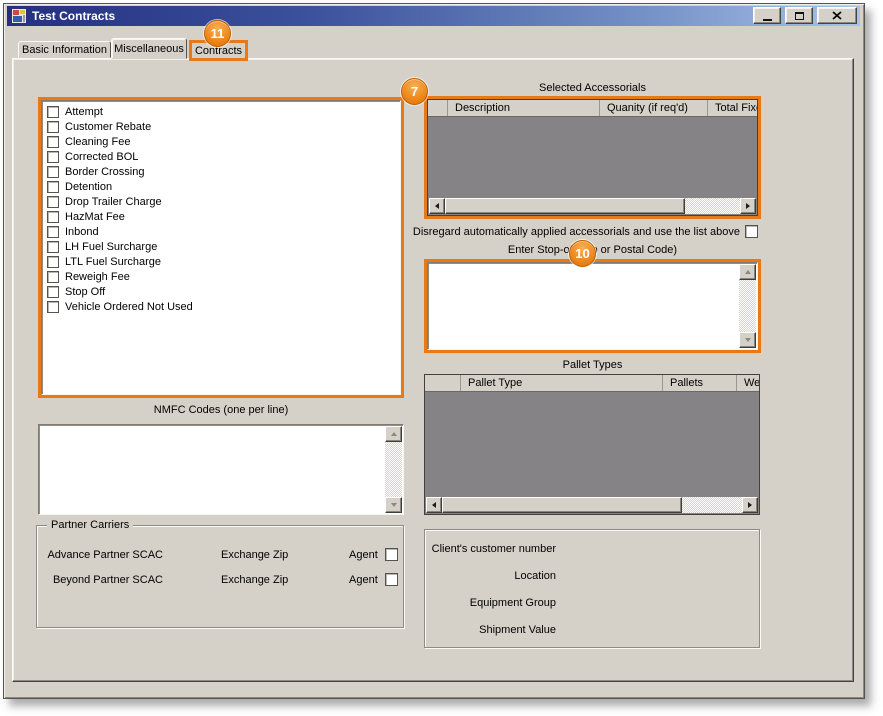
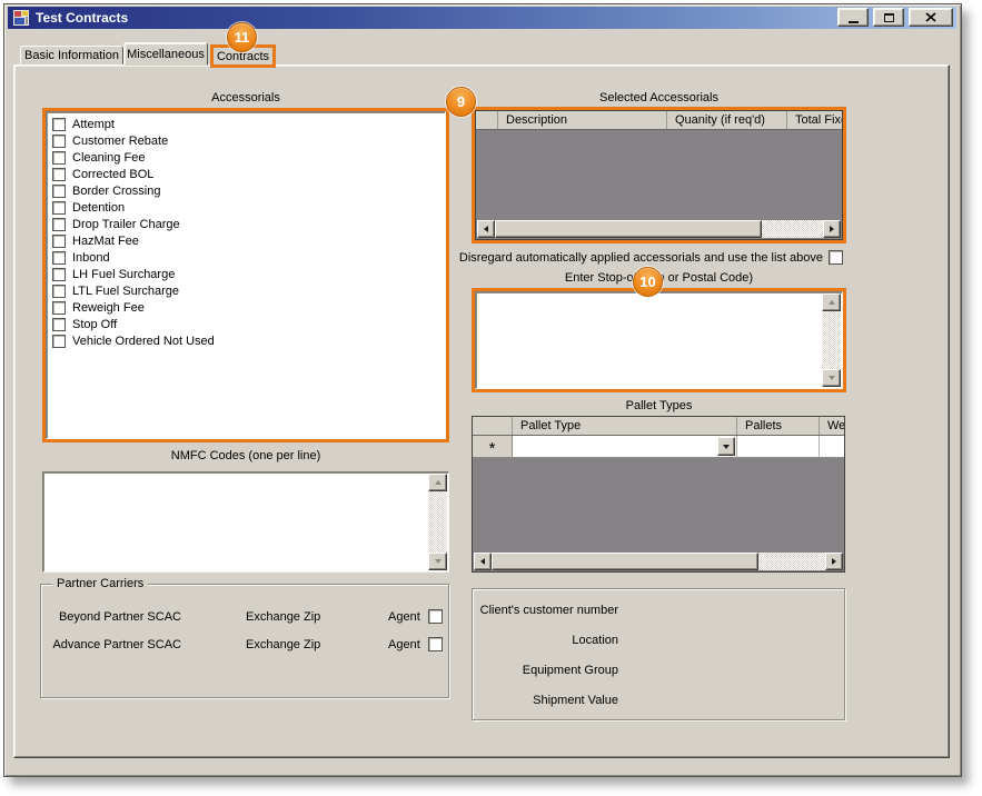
  Test Contracts
  Basic Information
  Miscellaneous
  Contracts
  11
- 7
+ 9
  10
+ Accessorials
  Attempt
  Customer Rebate
  Cleaning Fee
  Corrected BOL
  Border Crossing
  Detention
  Drop Trailer Charge
  HazMat Fee
  Inbond
  LH Fuel Surcharge
  LTL Fuel Surcharge
  Reweigh Fee
  Stop Off
  Vehicle Ordered Not Used
  Selected Accessorials
  Description
  Quanity (if req'd)
  Total Fix
  Disregard automatically applied accessorials and use the list above
  Enter Stop-o or Postal Code)
  Pallet Types
  Pallet Type
  Pallets
  We
+ *
  NMFC Codes (one per line)
  Partner Carriers
- Advance Partner SCAC
+ Beyond Partner SCAC
  Exchange Zip
  Agent
- Beyond Partner SCAC
+ Advance Partner SCAC
  Exchange Zip
  Agent
  Client's customer number
  Location
  Equipment Group
  Shipment Value
